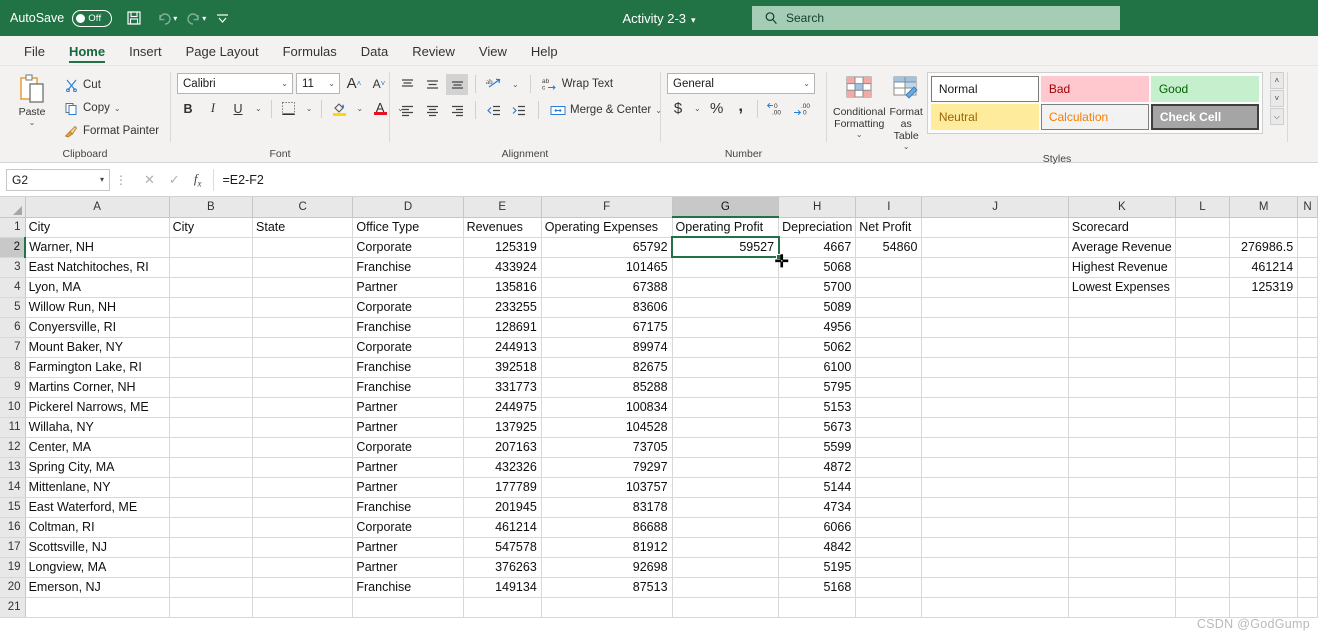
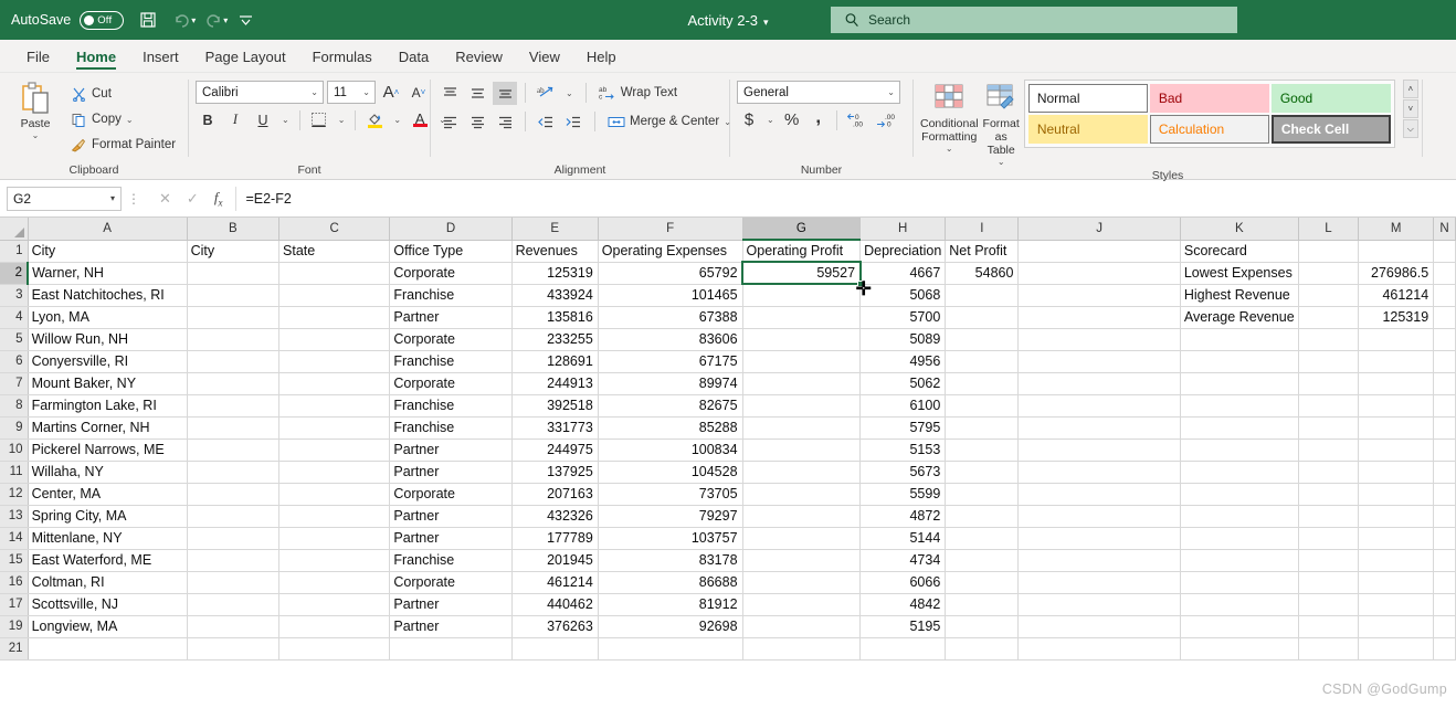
  AutoSave
  Off
  ▾
  ▾
  Activity 2-3 ▾
  Search
  File
  Home
  Insert
  Page Layout
  Formulas
  Data
  Review
  View
  Help
  Paste
  ⌄
  Cut
  Copy
  ⌄
  Format Painter
  Clipboard
  Calibri
  ⌄
  11
  ⌄
  A
  ˄
  A
  ˅
  B
  I
  U
  ⌄
  ⌄
  ⌄
  A
  ⌄
  Font
  ab
  ⌄
  Wrap Text
  Merge & Center
  ⌄
  Alignment
  General
  ⌄
  $
  ⌄
  %
  ,
  Number
  Conditional Formatting
  ⌄
  Format as Table
  ⌄
  Normal
  Bad
  Good
  Neutral
  Calculation
  Check Cell
  ˄
  ˅
  ⌵
  Styles
  G2
  ▾
  ⋮
  ✕
  ✓
  fx
  =E2-F2
  	A	B	C	D	E	F	G	H	I	J	K	L	M	N
  1	City	City	State	Office Type	Revenues	Operating Expenses	Operating Profit	Depreciation	Net Profit		Scorecard
- 2	Warner, NH			Corporate	125319	65792	59527	4667	54860		Average Revenue		276986.5
+ 2	Warner, NH			Corporate	125319	65792	59527	4667	54860		Lowest Expenses		276986.5
  3	East Natchitoches, RI			Franchise	433924	101465		5068			Highest Revenue		461214
- 4	Lyon, MA			Partner	135816	67388		5700			Lowest Expenses		125319
+ 4	Lyon, MA			Partner	135816	67388		5700			Average Revenue		125319
  5	Willow Run, NH			Corporate	233255	83606		5089
  6	Conyersville, RI			Franchise	128691	67175		4956
  7	Mount Baker, NY			Corporate	244913	89974		5062
  8	Farmington Lake, RI			Franchise	392518	82675		6100
  9	Martins Corner, NH			Franchise	331773	85288		5795
  10	Pickerel Narrows, ME			Partner	244975	100834		5153
  11	Willaha, NY			Partner	137925	104528		5673
  12	Center, MA			Corporate	207163	73705		5599
  13	Spring City, MA			Partner	432326	79297		4872
  14	Mittenlane, NY			Partner	177789	103757		5144
  15	East Waterford, ME			Franchise	201945	83178		4734
  16	Coltman, RI			Corporate	461214	86688		6066
- 17	Scottsville, NJ			Partner	547578	81912		4842
+ 17	Scottsville, NJ			Partner	440462	81912		4842
  19	Longview, MA			Partner	376263	92698		5195
- 20	Emerson, NJ			Franchise	149134	87513		5168
  21
  ✛
  CSDN @GodGump
